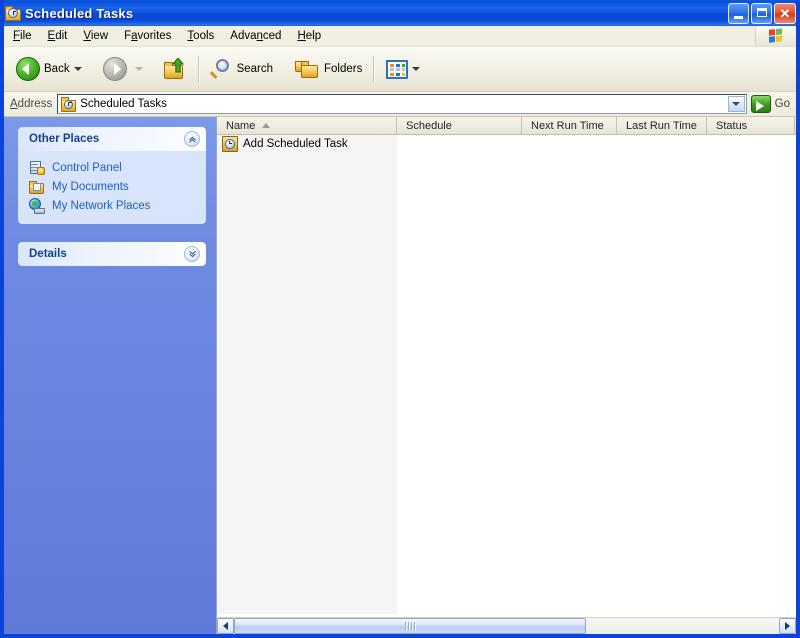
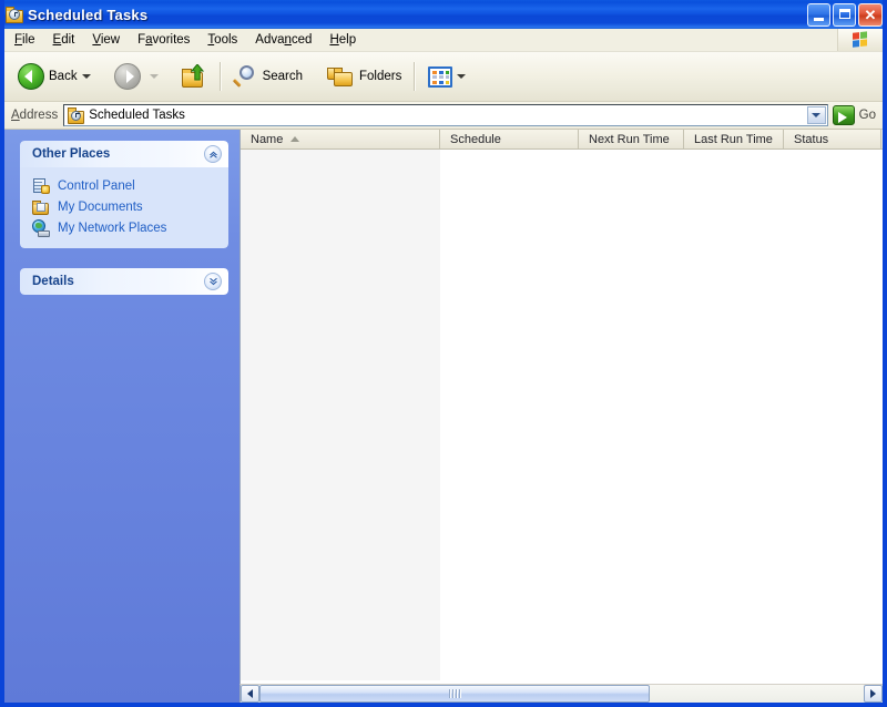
  Scheduled Tasks
  ✕
  File
  Edit
  View
  Favorites
  Tools
  Advanced
  Help
  Back
  Search
  Folders
  Address
  Scheduled Tasks
  Go
  Other Places
  Control Panel
  My Documents
  My Network Places
  Details
  Name
  Schedule
  Next Run Time
  Last Run Time
  Status
- Add Scheduled Task
